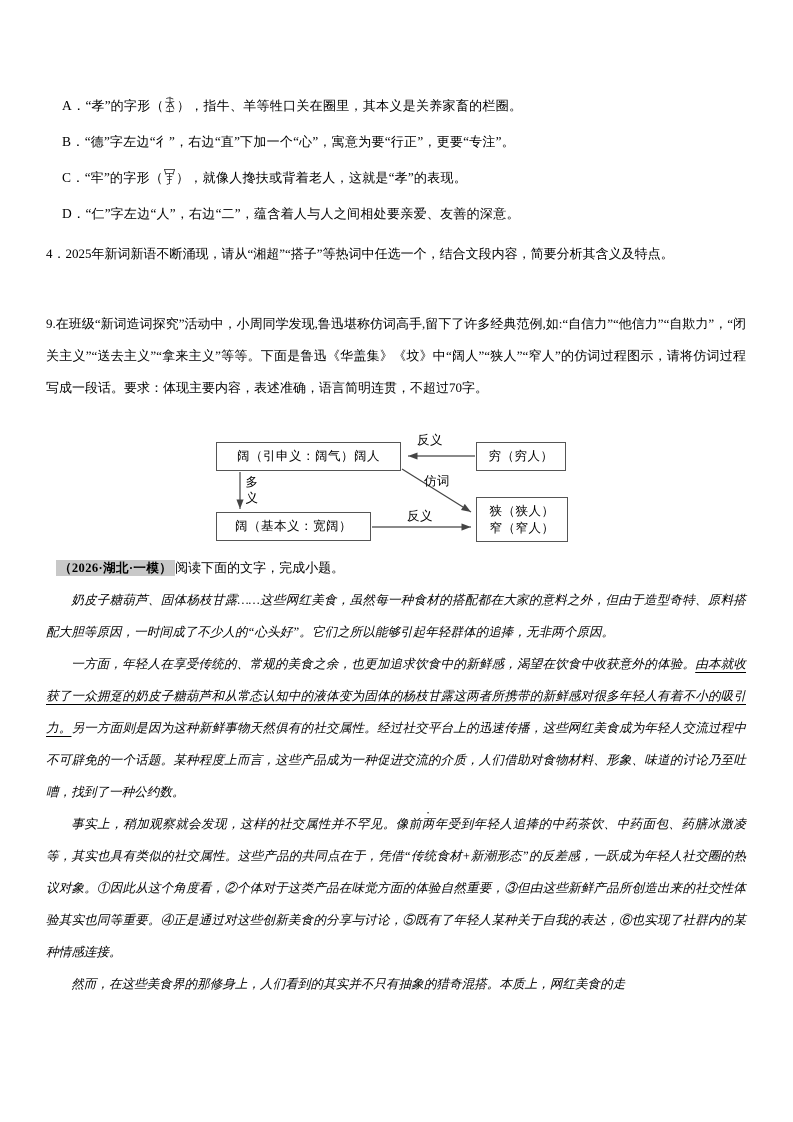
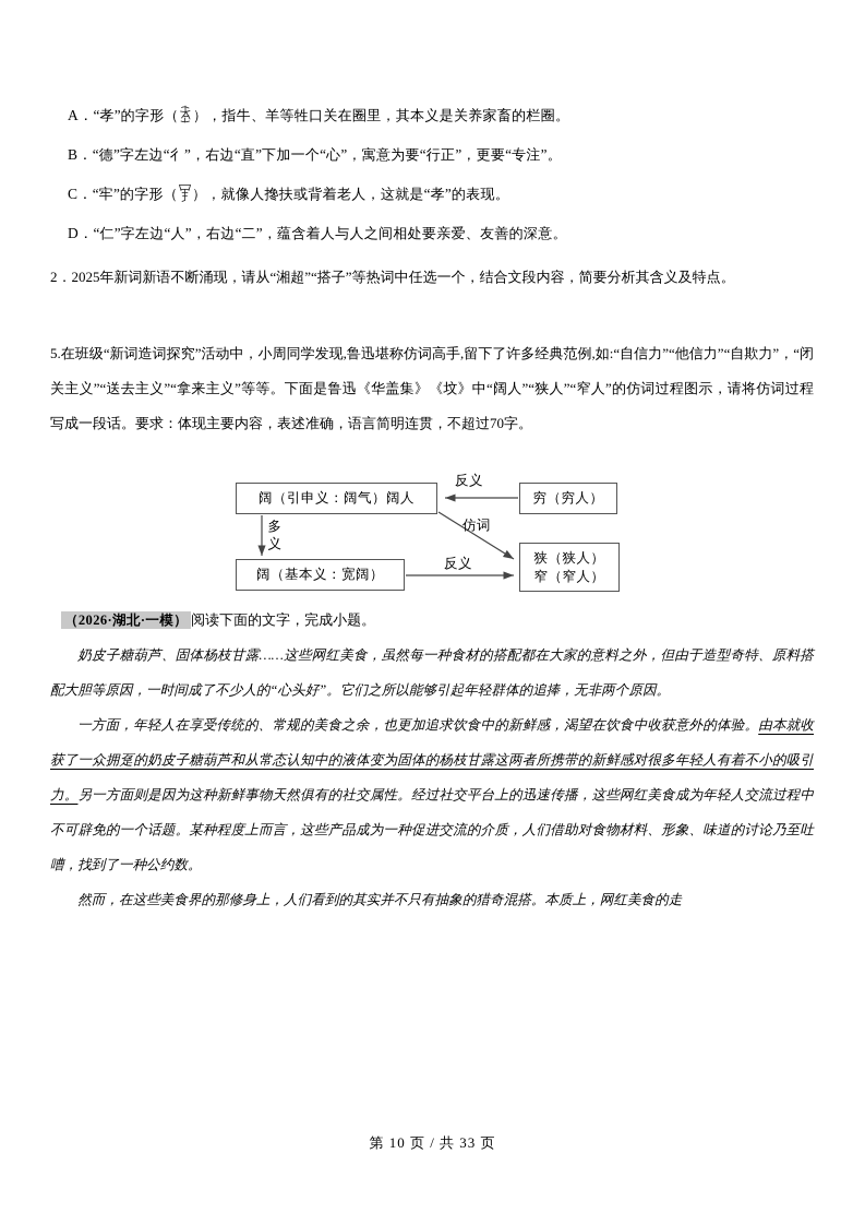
  A．“孝”的字形（ ），指牛、羊等牲口关在圈里，其本义是关养家畜的栏圈。
  B．“德”字左边“彳”，右边“直”下加一个“心”，寓意为要“行正”，更要“专注”。
  C．“牢”的字形（ ），就像人搀扶或背着老人，这就是“孝”的表现。
  D．“仁”字左边“人”，右边“二”，蕴含着人与人之间相处要亲爱、友善的深意。
- 4．2025年新词新语不断涌现，请从“湘超”“搭子”等热词中任选一个，结合文段内容，简要分析其含义及特点。
+ 2．2025年新词新语不断涌现，请从“湘超”“搭子”等热词中任选一个，结合文段内容，简要分析其含义及特点。
- 9.在班级“新词造词探究”活动中，小周同学发现,鲁迅堪称仿词高手,留下了许多经典范例,如:“自信力”“他信力”“自欺力”，“闭关主义”“送去主义”“拿来主义”等等。下面是鲁迅《华盖集》《坟》中“阔人”“狭人”“窄人”的仿词过程图示，请将仿词过程写成一段话。要求：体现主要内容，表述准确，语言简明连贯，不超过70字。
+ 5.在班级“新词造词探究”活动中，小周同学发现,鲁迅堪称仿词高手,留下了许多经典范例,如:“自信力”“他信力”“自欺力”，“闭关主义”“送去主义”“拿来主义”等等。下面是鲁迅《华盖集》《坟》中“阔人”“狭人”“窄人”的仿词过程图示，请将仿词过程写成一段话。要求：体现主要内容，表述准确，语言简明连贯，不超过70字。
  阔（引申义：阔气）阔人
  穷（穷人）
  阔（基本义：宽阔）
  狭（狭人）
  窄（窄人）
  反义
  仿词
  反义
  多
  义
  （2026·湖北·一模） 阅读下面的文字，完成小题。
  奶皮子糖葫芦、固体杨枝甘露……这些网红美食，虽然每一种食材的搭配都在大家的意料之外，但由于造型奇特、原料搭配大胆等原因，一时间成了不少人的“心头好”。它们之所以能够引起年轻群体的追捧，无非两个原因。
  一方面，年轻人在享受传统的、常规的美食之余，也更加追求饮食中的新鲜感，渴望在饮食中收获意外的体验。由本就收获了一众拥趸的奶皮子糖葫芦和从常态认知中的液体变为固体的杨枝甘露这两者所携带的新鲜感对很多年轻人有着不小的吸引力。另一方面则是因为这种新鲜事物天然俱有的社交属性。经过社交平台上的迅速传播，这些网红美食成为年轻人交流过程中不可辟免的一个话题。某种程度上而言，这些产品成为一种促进交流的介质，人们借助对食物材料、形象、味道的讨论乃至吐嘈，找到了一种公约数。
- 事实上，稍加观察就会发现，这样的社交属性并不罕见。像前两年受到年轻人追捧的中药茶饮、中药面包、药膳冰激凌等，其实也具有类似的社交属性。这些产品的共同点在于，凭借“传统食材+新潮形态”的反差感，一跃成为年轻人社交圈的热议对象。①因此从这个角度看，②个体对于这类产品在味觉方面的体验自然重要，③但由这些新鲜产品所创造出来的社交性体验其实也同等重要。④正是通过对这些创新美食的分享与讨论，⑤既有了年轻人某种关于自我的表达，⑥也实现了社群内的某种情感连接。
  然而，在这些美食界的那修身上，人们看到的其实并不只有抽象的猎奇混搭。本质上，网红美食的走
+ 第 10 页 / 共 33 页
